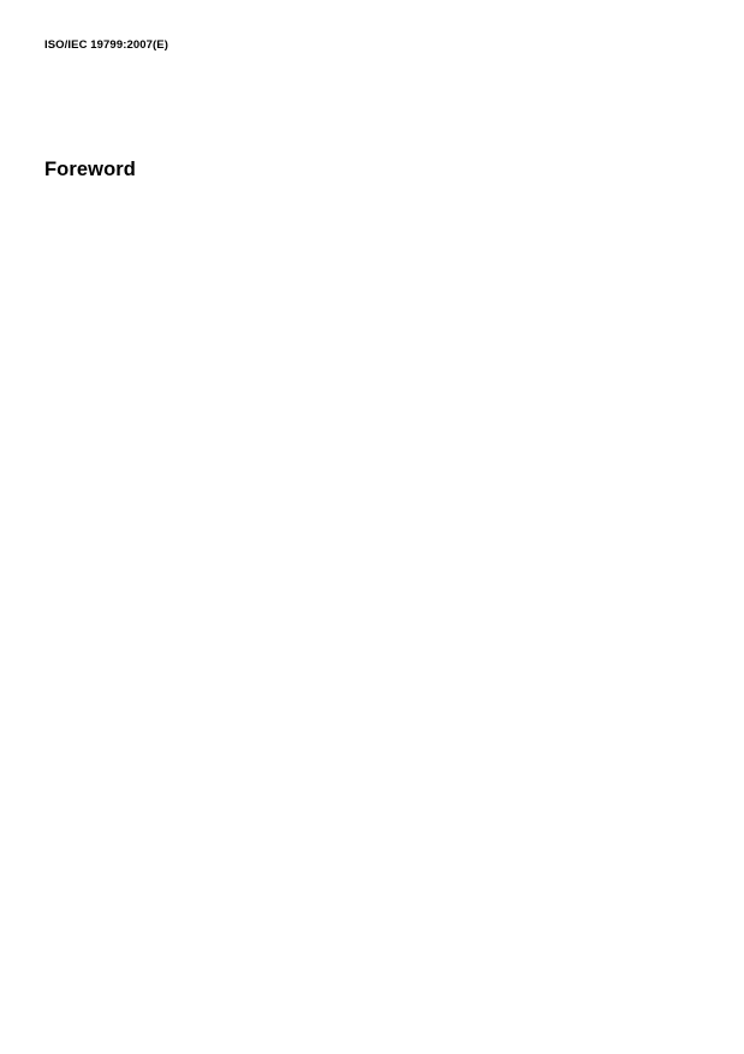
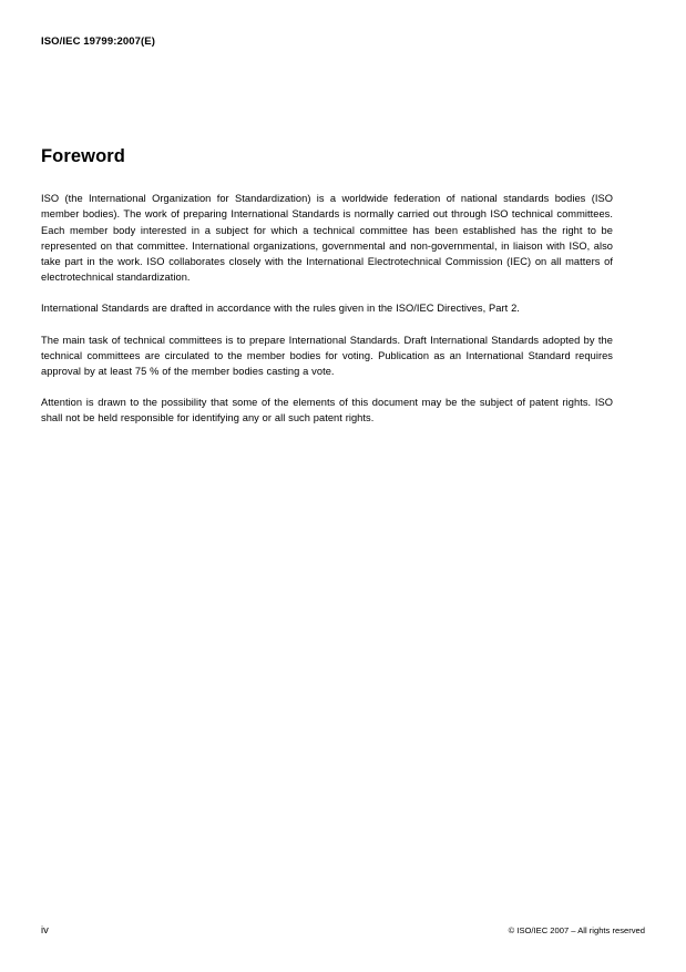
  ISO/IEC 19799:2007(E)
  Foreword
+ ISO (the International Organization for Standardization) is a worldwide federation of national standards bodies (ISO member bodies). The work of preparing International Standards is normally carried out through ISO technical committees. Each member body interested in a subject for which a technical committee has been established has the right to be represented on that committee. International organizations, governmental and non-governmental, in liaison with ISO, also take part in the work. ISO collaborates closely with the International Electrotechnical Commission (IEC) on all matters of electrotechnical standardization.
+ International Standards are drafted in accordance with the rules given in the ISO/IEC Directives, Part 2.
+ The main task of technical committees is to prepare International Standards. Draft International Standards adopted by the technical committees are circulated to the member bodies for voting. Publication as an International Standard requires approval by at least 75 % of the member bodies casting a vote.
+ Attention is drawn to the possibility that some of the elements of this document may be the subject of patent rights. ISO shall not be held responsible for identifying any or all such patent rights.
+ iv
+ © ISO/IEC 2007 – All rights reserved
